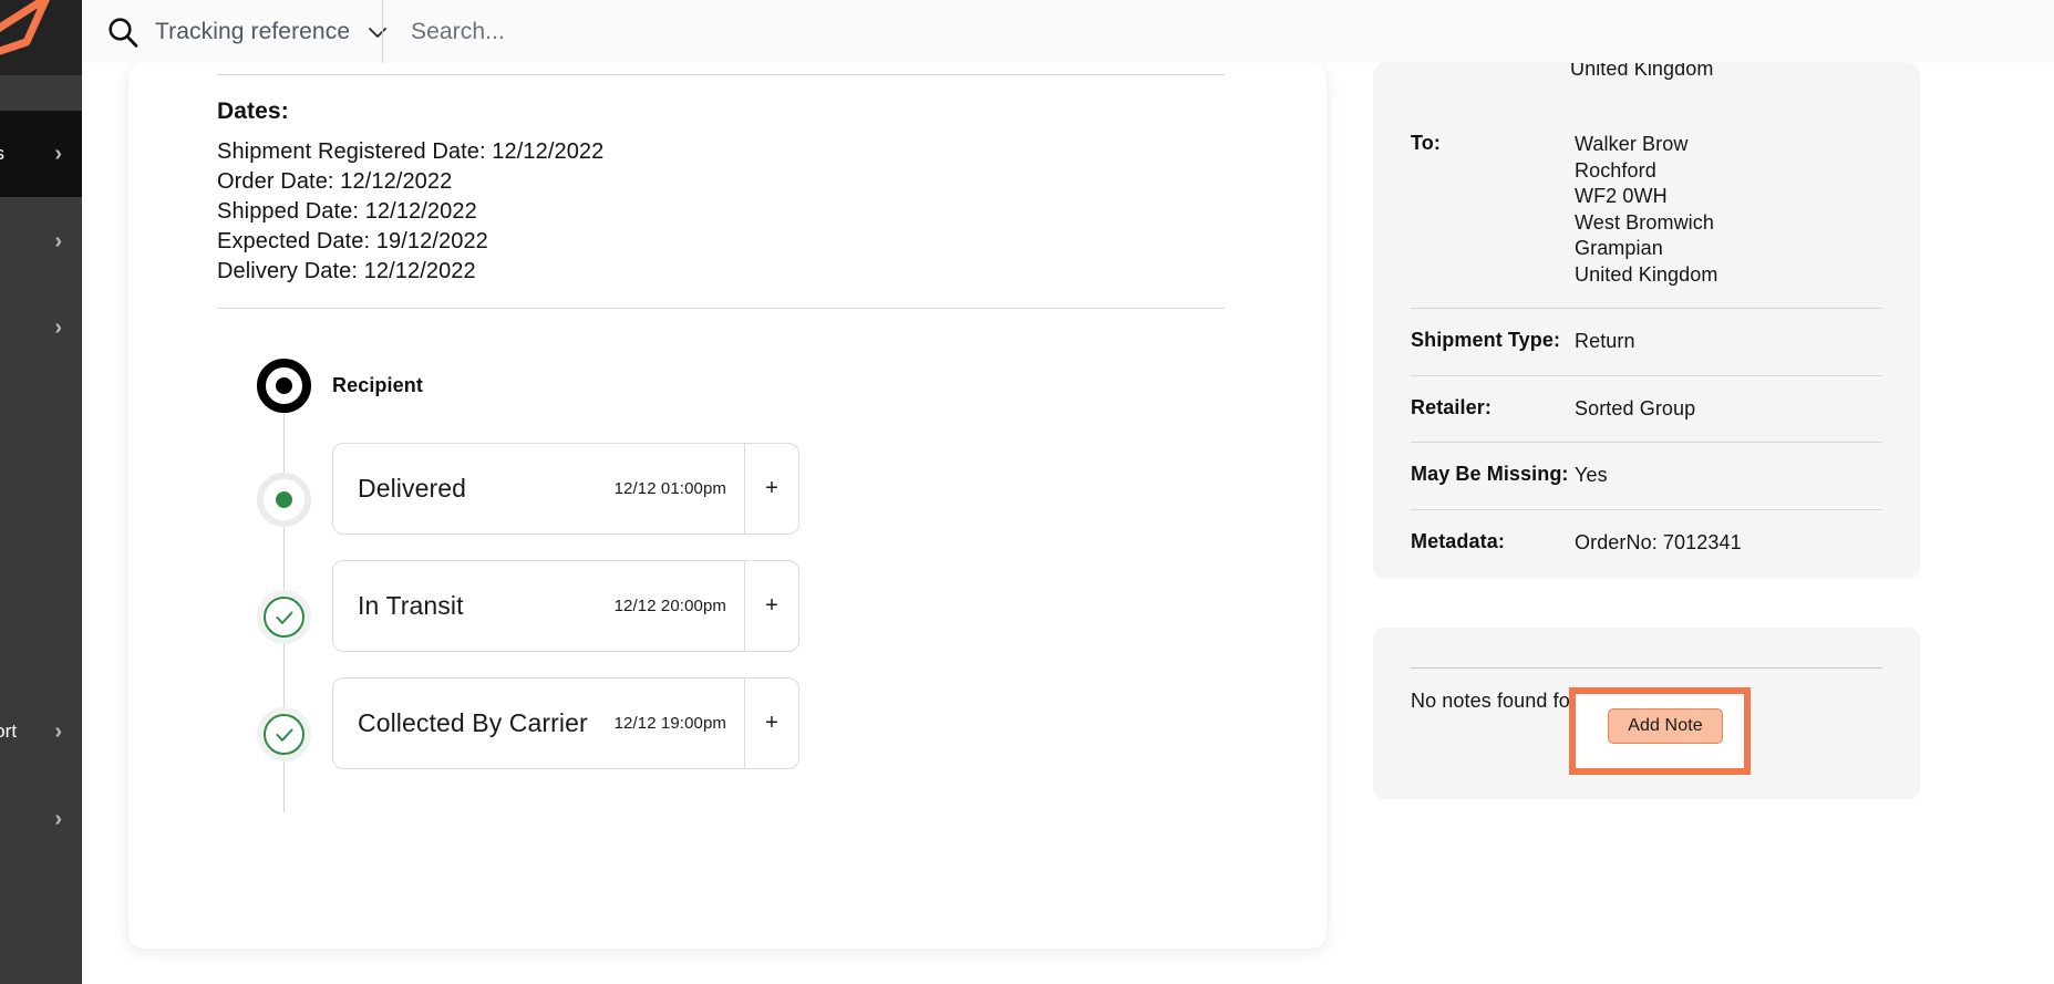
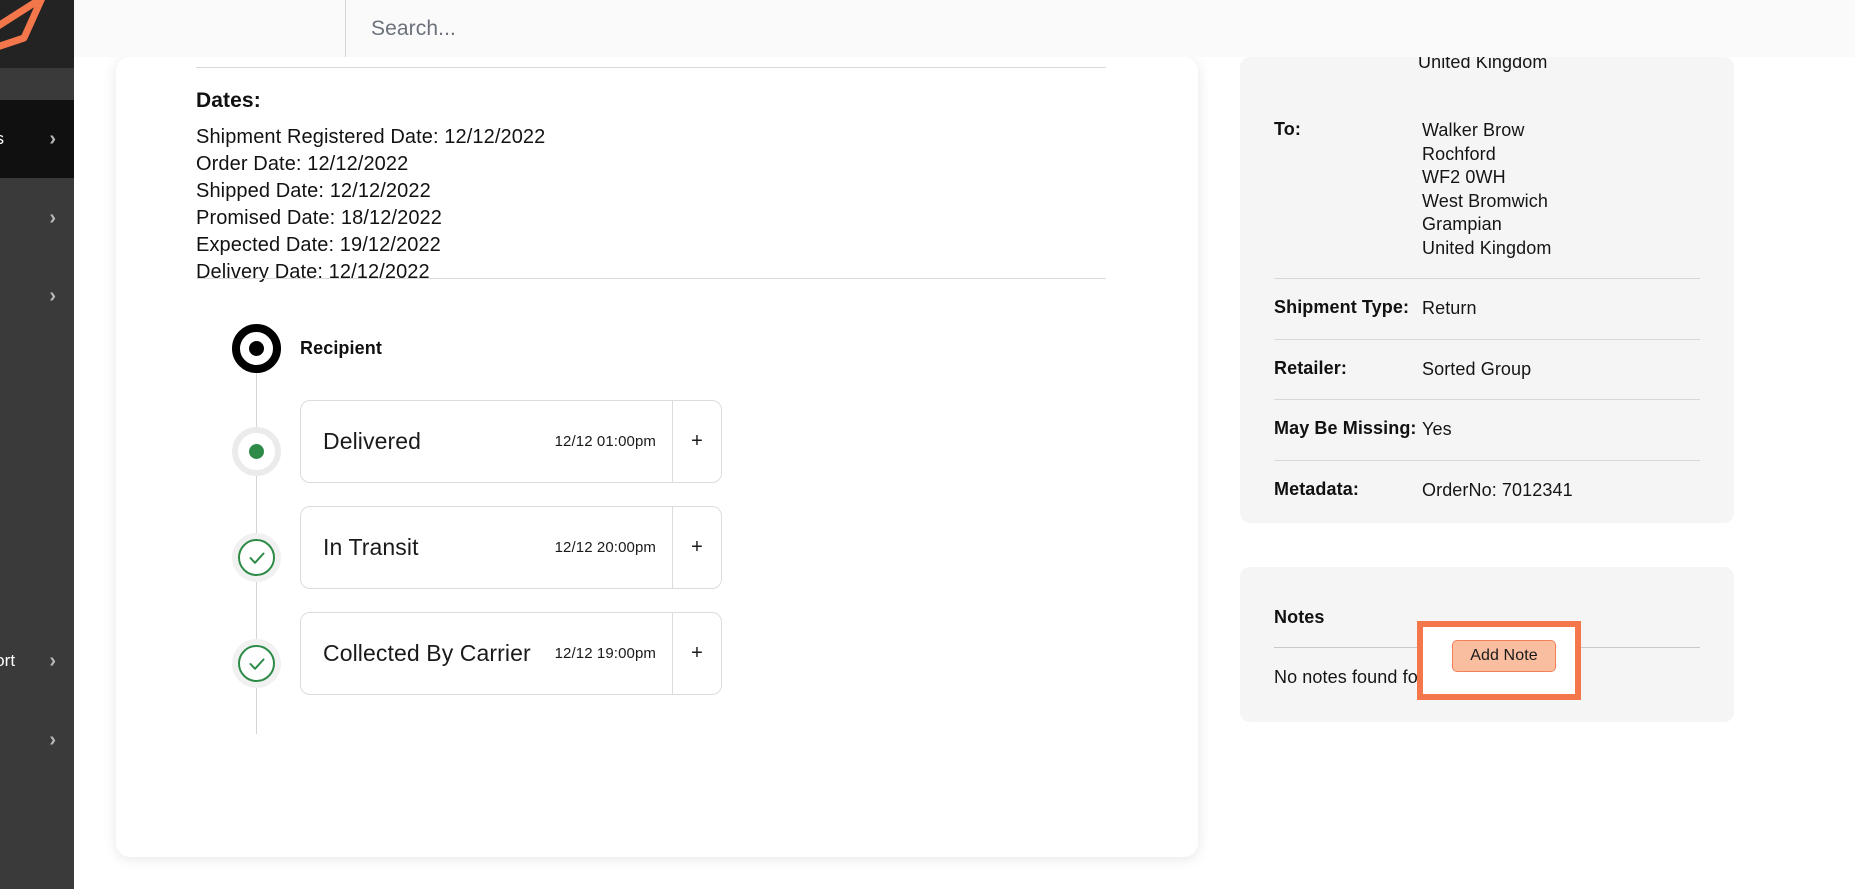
  ›
  ›
  ›
  ›
  ›
- Tracking reference
  Search...
  Dates:
  Shipment Registered Date: 12/12/2022
  Order Date: 12/12/2022
  Shipped Date: 12/12/2022
+ Promised Date: 18/12/2022
  Expected Date: 19/12/2022
  Delivery Date: 12/12/2022
  Recipient
  Delivered
  12/12 01:00pm
  +
  In Transit
  12/12 20:00pm
  +
  Collected By Carrier
  12/12 19:00pm
  +
  United Kingdom
  To:
  Walker Brow
  Rochford
  WF2 0WH
  West Bromwich
  Grampian
  United Kingdom
  Shipment Type:
  Return
  Retailer:
  Sorted Group
  May Be Missing:
  Yes
  Metadata:
  OrderNo: 7012341
+ Notes
  Add Note
